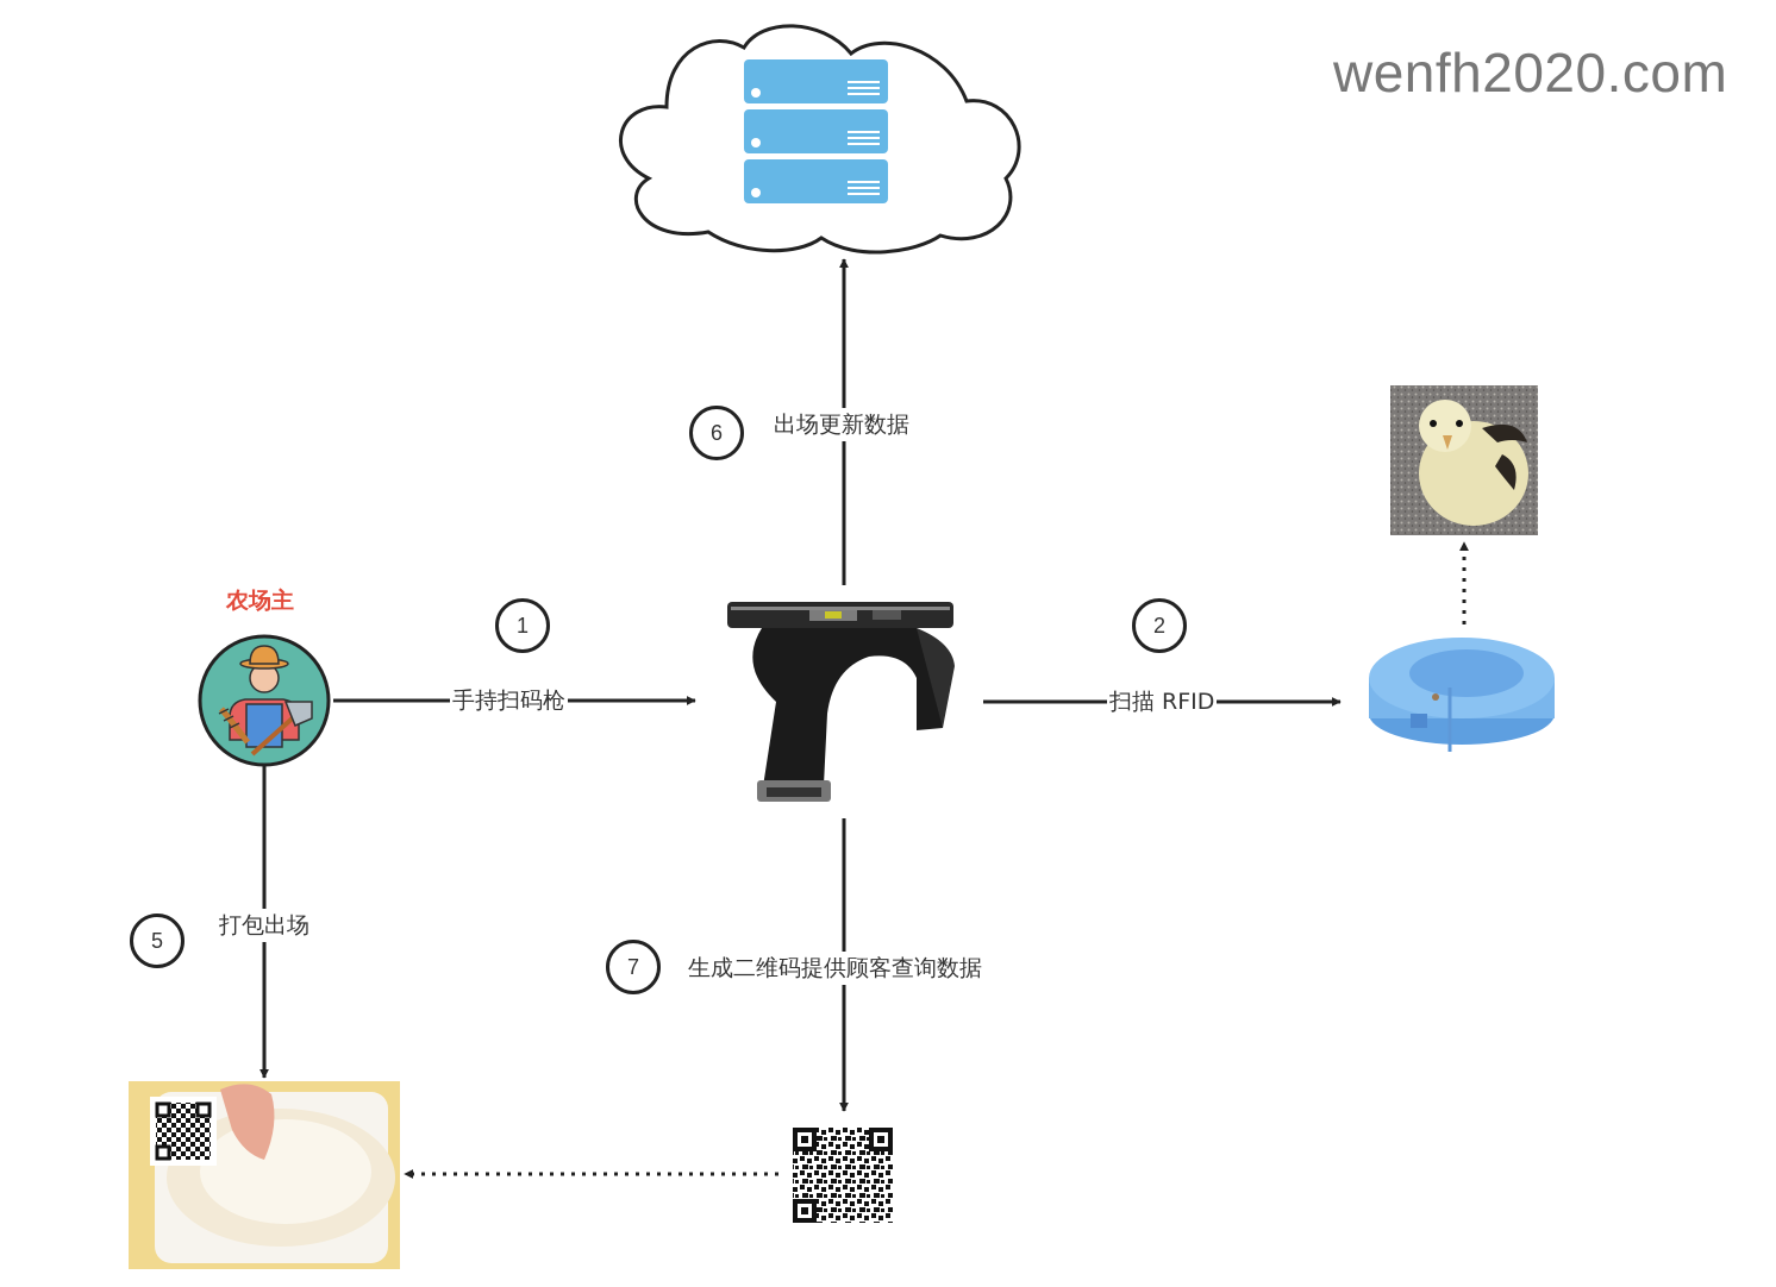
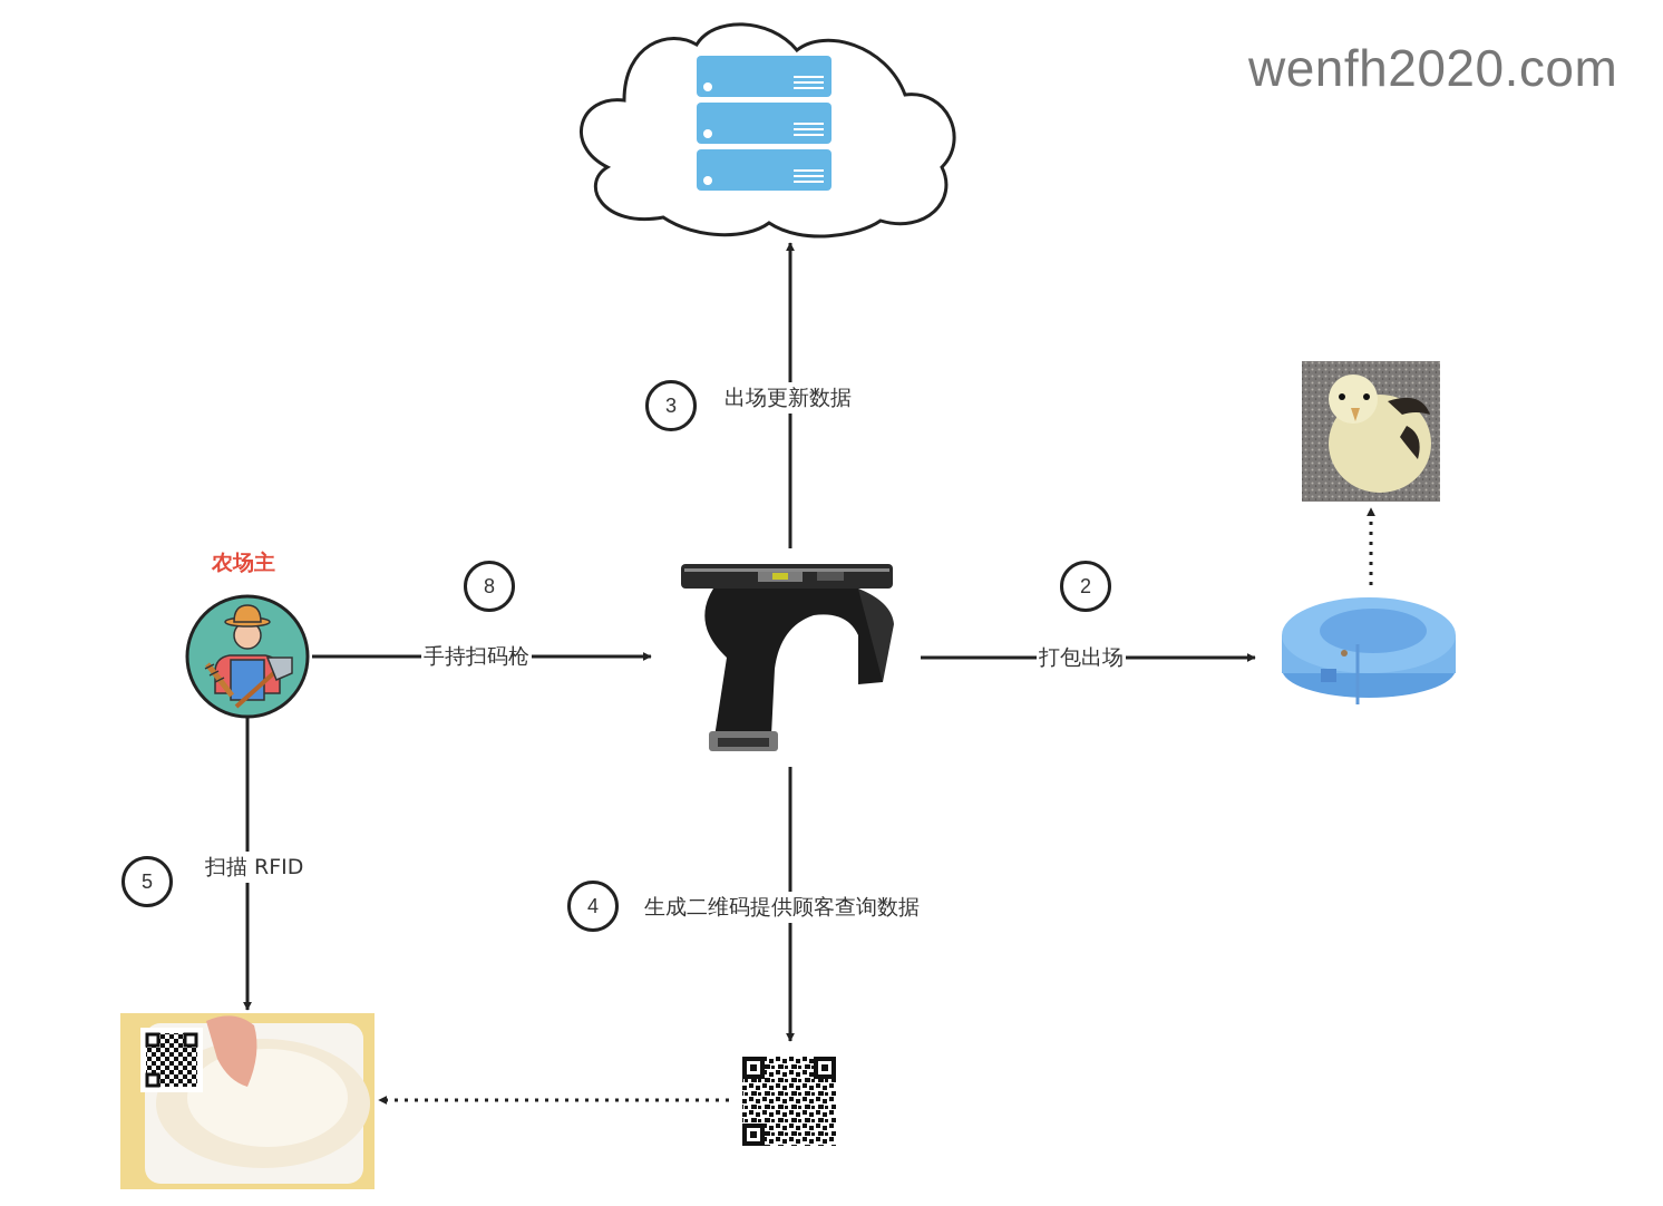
  wenfh2020.com
  农场主
- 1
+ 8
  2
- 6
+ 3
- 7
+ 4
  5
  手持扫码枪
- 扫描 RFID
+ 打包出场
  出场更新数据
  生成二维码提供顾客查询数据
- 打包出场
+ 扫描 RFID
